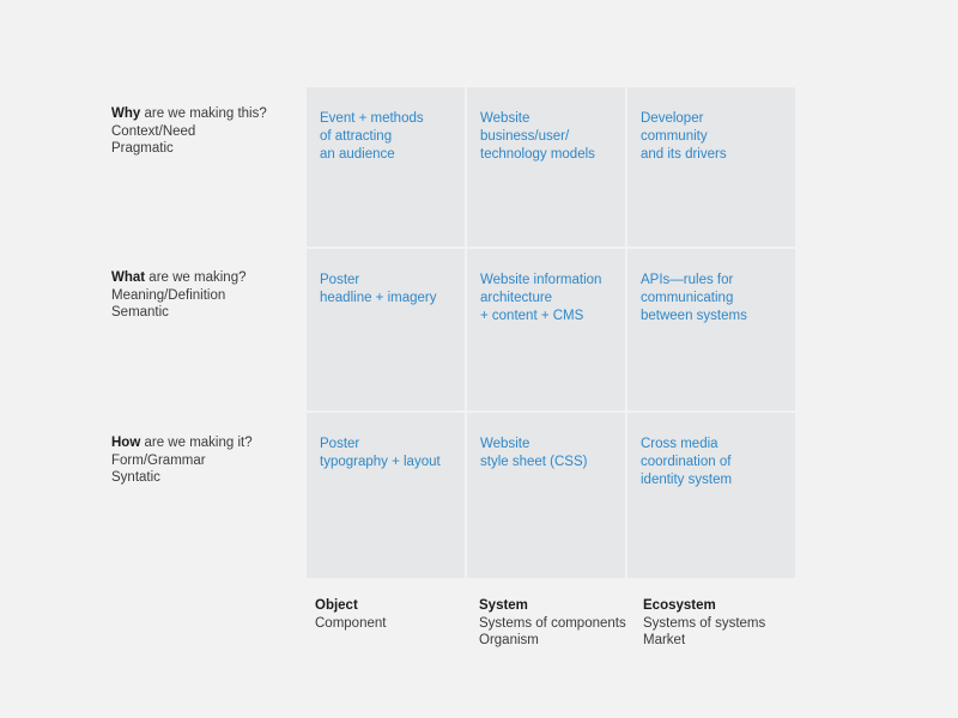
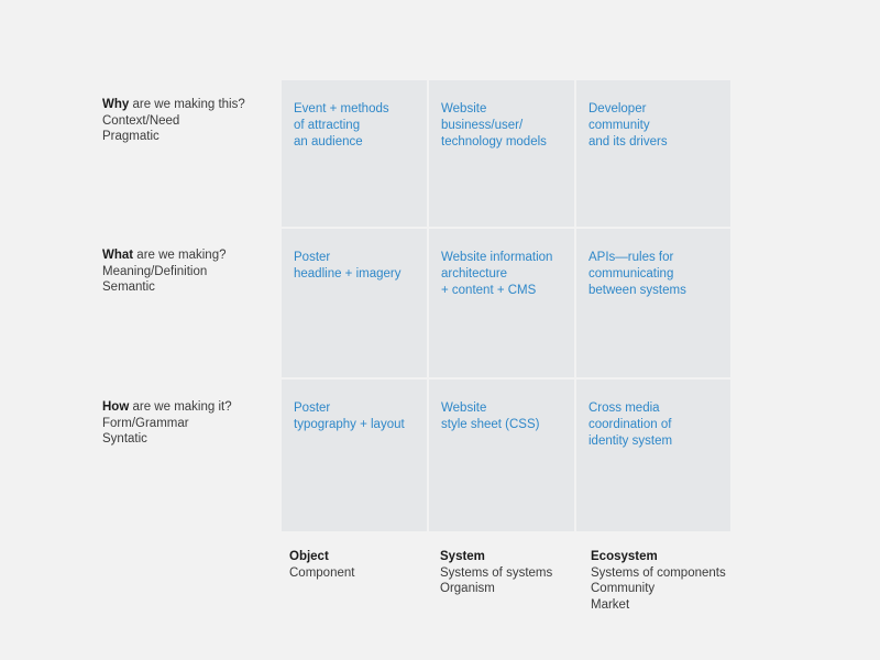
  Why are we making this?
  Context/Need
  Pragmatic
  What are we making?
  Meaning/Definition
  Semantic
  How are we making it?
  Form/Grammar
  Syntatic
  Event + methods
  of attracting
  an audience
  Website
  business/user/
  technology models
  Developer
  community
  and its drivers
  Poster
  headline + imagery
  Website information
  architecture
  + content + CMS
  APIs—rules for
  communicating
  between systems
  Poster
  typography + layout
  Website
  style sheet (CSS)
  Cross media
  coordination of
  identity system
  Object
  Component
  System
- Systems of components
+ Systems of systems
  Organism
  Ecosystem
- Systems of systems
+ Systems of components
+ Community
  Market
